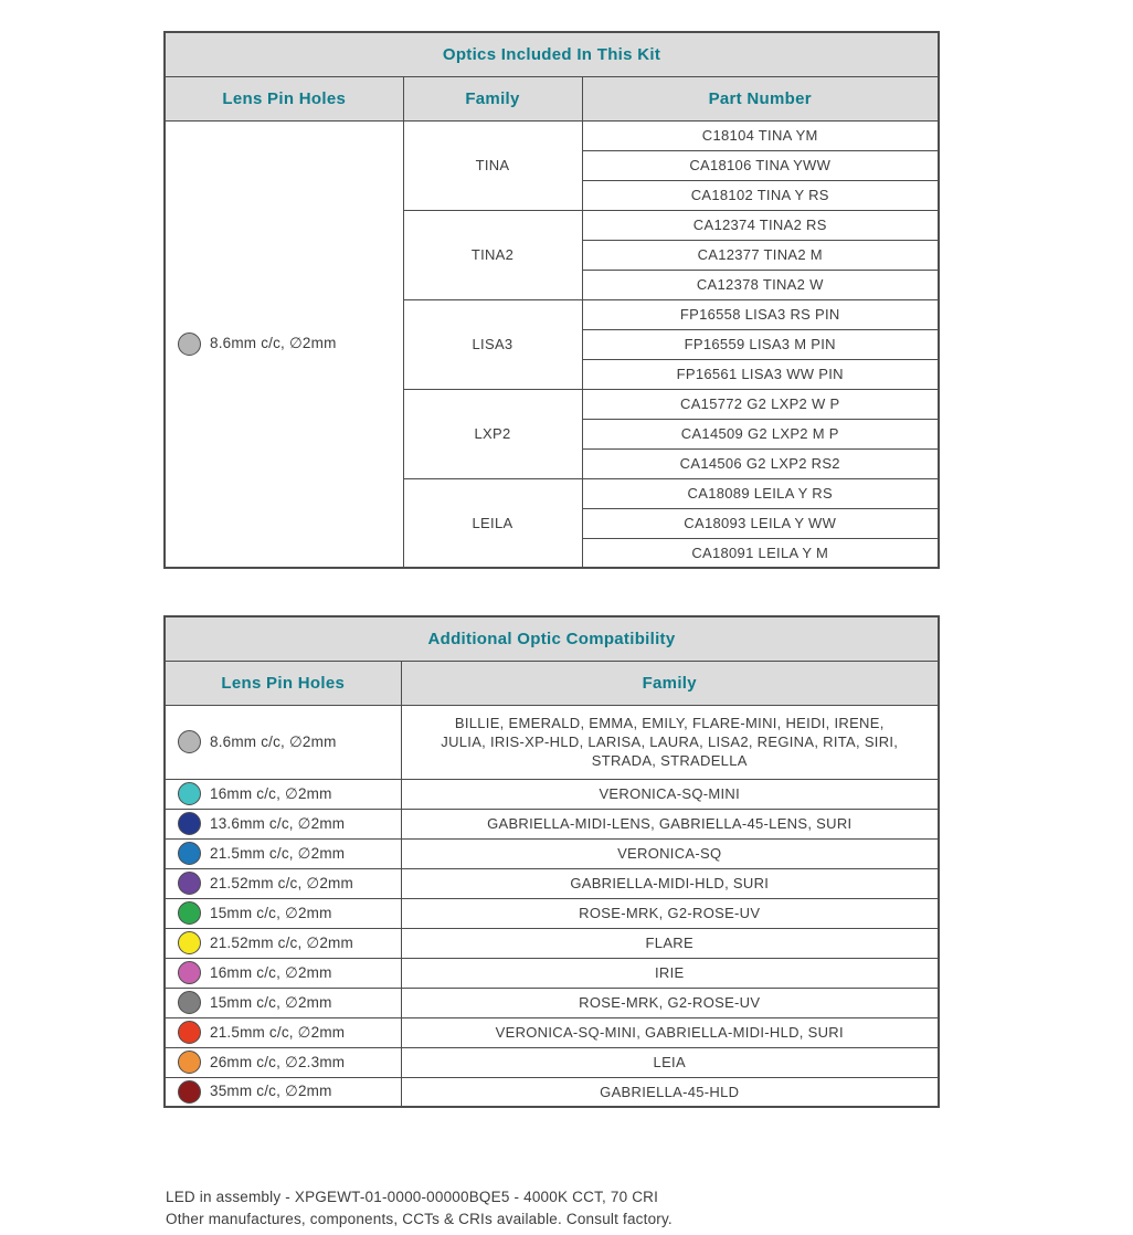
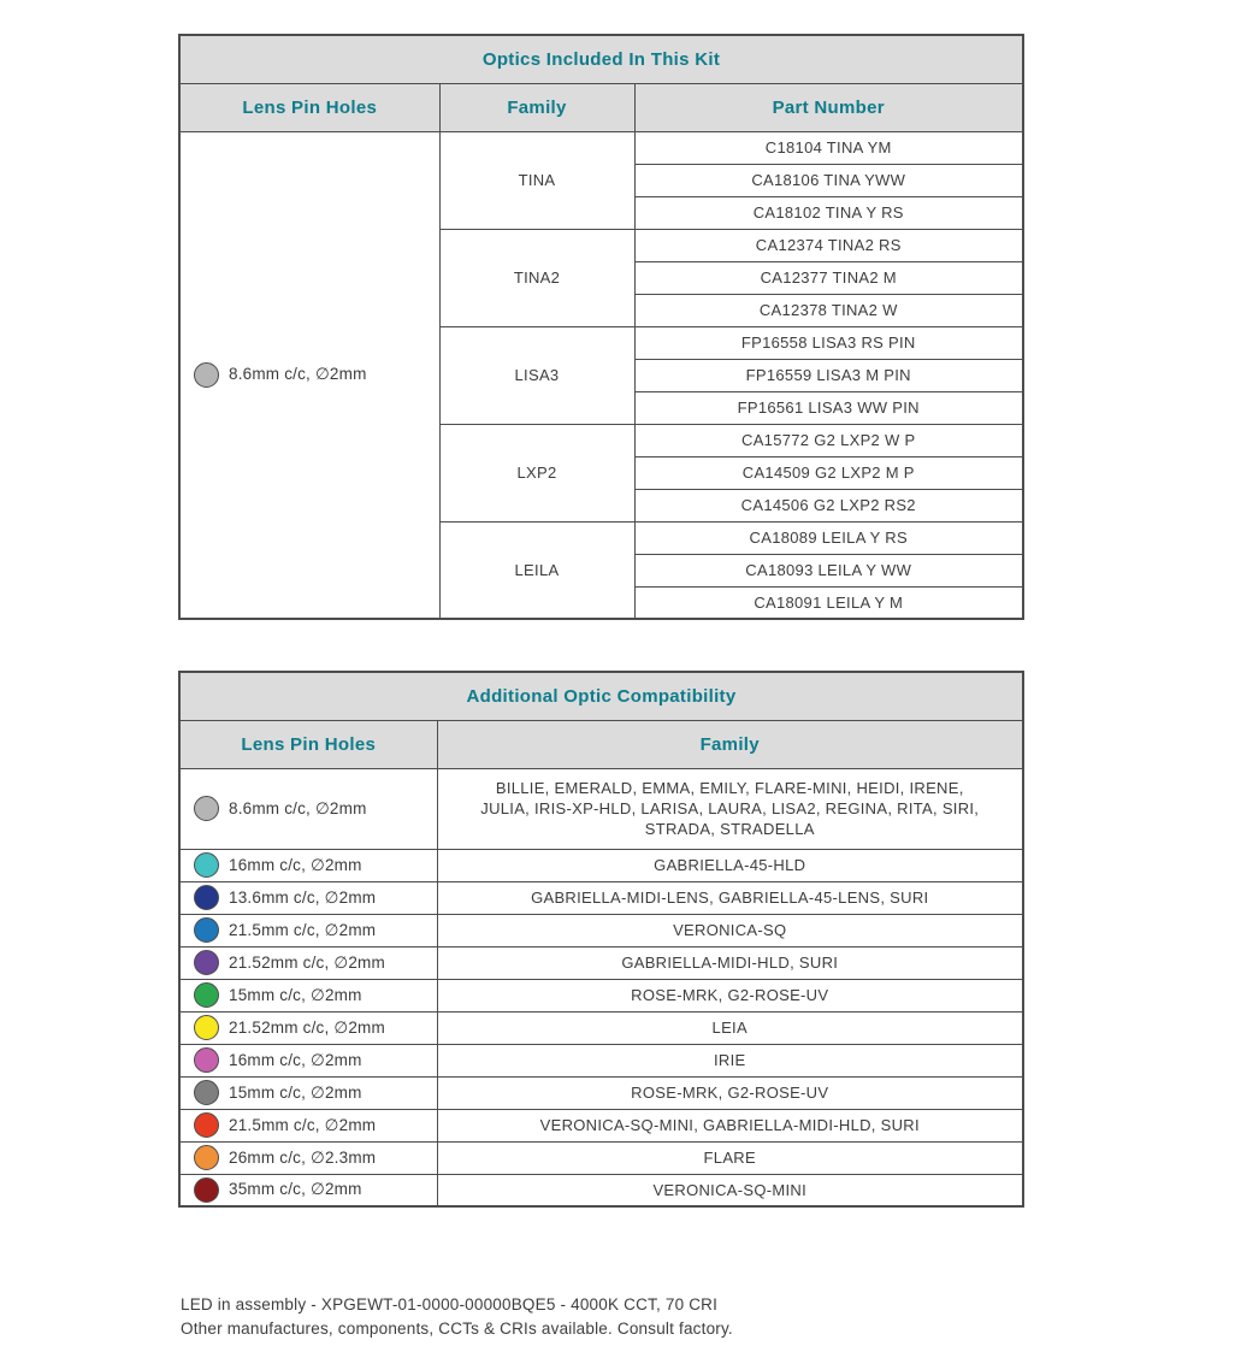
  Optics Included In This Kit
  Lens Pin Holes	Family	Part Number
  8.6mm c/c, ∅2mm	TINA	C18104 TINA YM
  CA18106 TINA YWW
  CA18102 TINA Y RS
  TINA2	CA12374 TINA2 RS
  CA12377 TINA2 M
  CA12378 TINA2 W
  LISA3	FP16558 LISA3 RS PIN
  FP16559 LISA3 M PIN
  FP16561 LISA3 WW PIN
  LXP2	CA15772 G2 LXP2 W P
  CA14509 G2 LXP2 M P
  CA14506 G2 LXP2 RS2
  LEILA	CA18089 LEILA Y RS
  CA18093 LEILA Y WW
  CA18091 LEILA Y M
  Additional Optic Compatibility
  Lens Pin Holes	Family
  8.6mm c/c, ∅2mm	BILLIE, EMERALD, EMMA, EMILY, FLARE-MINI, HEIDI, IRENE, JULIA, IRIS-XP-HLD, LARISA, LAURA, LISA2, REGINA, RITA, SIRI, STRADA, STRADELLA
- 16mm c/c, ∅2mm	VERONICA-SQ-MINI
+ 16mm c/c, ∅2mm	GABRIELLA-45-HLD
  13.6mm c/c, ∅2mm	GABRIELLA-MIDI-LENS, GABRIELLA-45-LENS, SURI
  21.5mm c/c, ∅2mm	VERONICA-SQ
  21.52mm c/c, ∅2mm	GABRIELLA-MIDI-HLD, SURI
  15mm c/c, ∅2mm	ROSE-MRK, G2-ROSE-UV
- 21.52mm c/c, ∅2mm	FLARE
+ 21.52mm c/c, ∅2mm	LEIA
  16mm c/c, ∅2mm	IRIE
  15mm c/c, ∅2mm	ROSE-MRK, G2-ROSE-UV
  21.5mm c/c, ∅2mm	VERONICA-SQ-MINI, GABRIELLA-MIDI-HLD, SURI
- 26mm c/c, ∅2.3mm	LEIA
+ 26mm c/c, ∅2.3mm	FLARE
- 35mm c/c, ∅2mm	GABRIELLA-45-HLD
+ 35mm c/c, ∅2mm	VERONICA-SQ-MINI
  LED in assembly - XPGEWT-01-0000-00000BQE5 - 4000K CCT, 70 CRI
  Other manufactures, components, CCTs & CRIs available. Consult factory.
